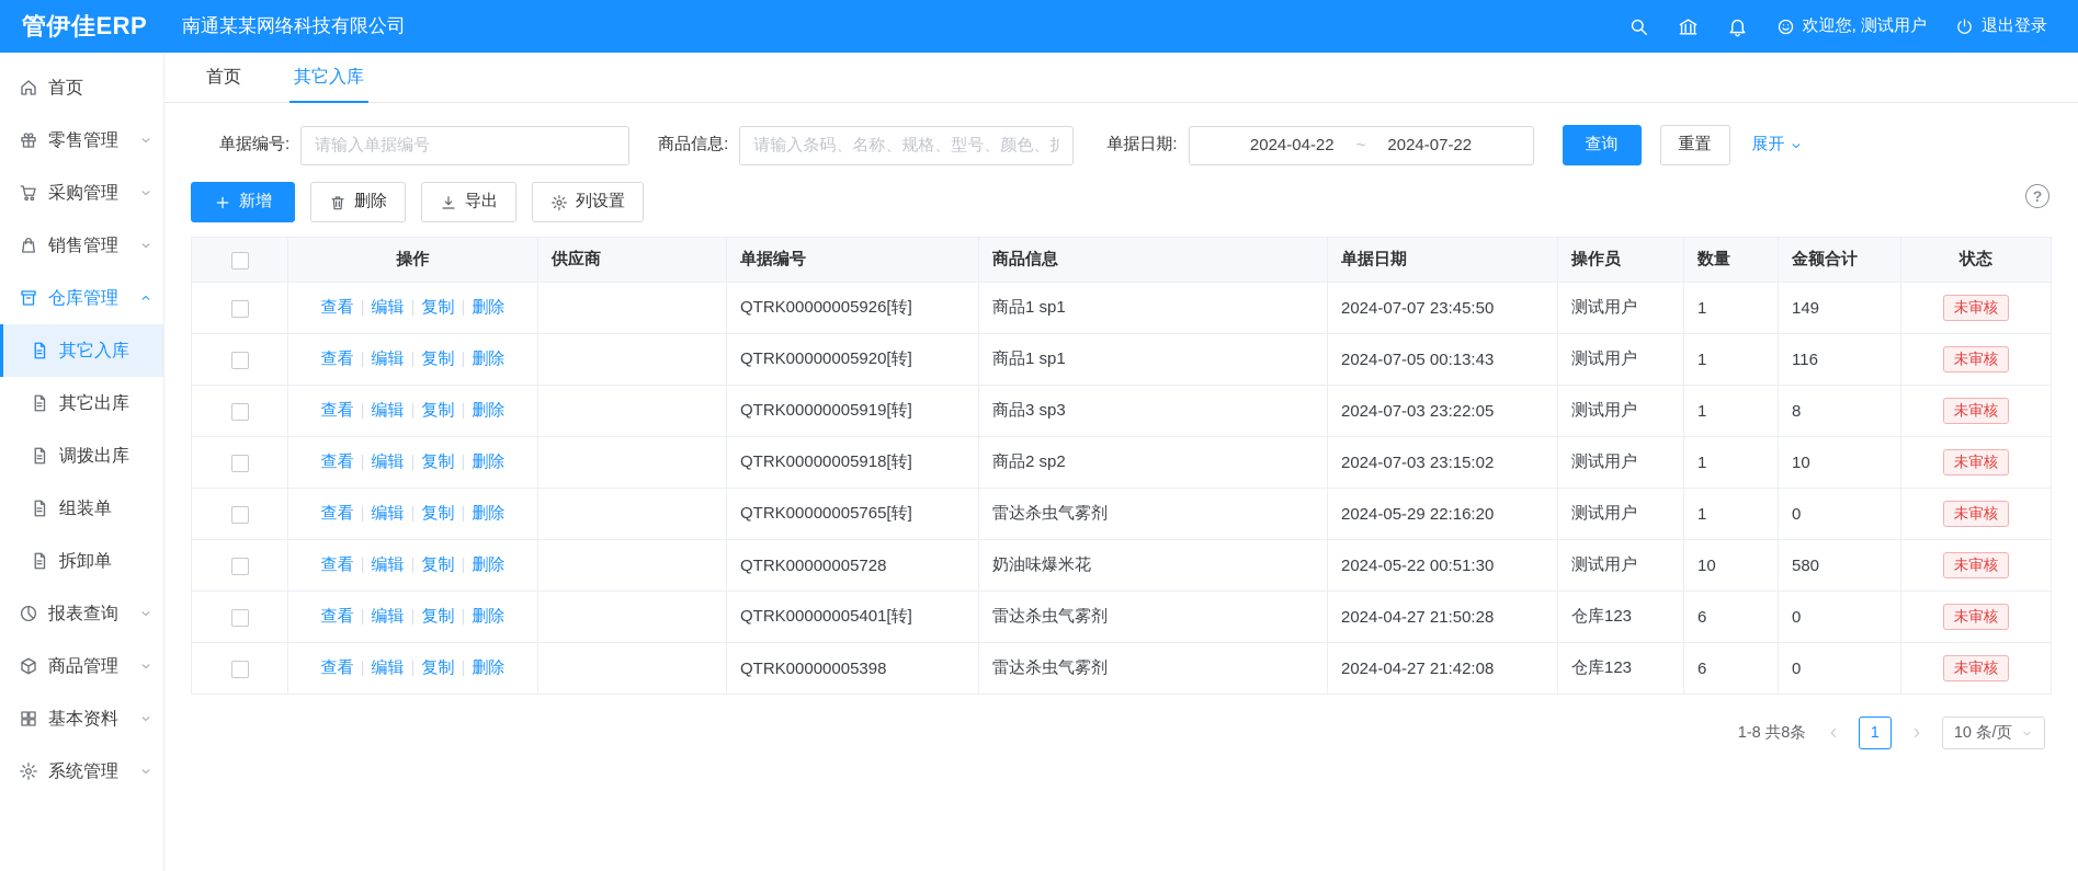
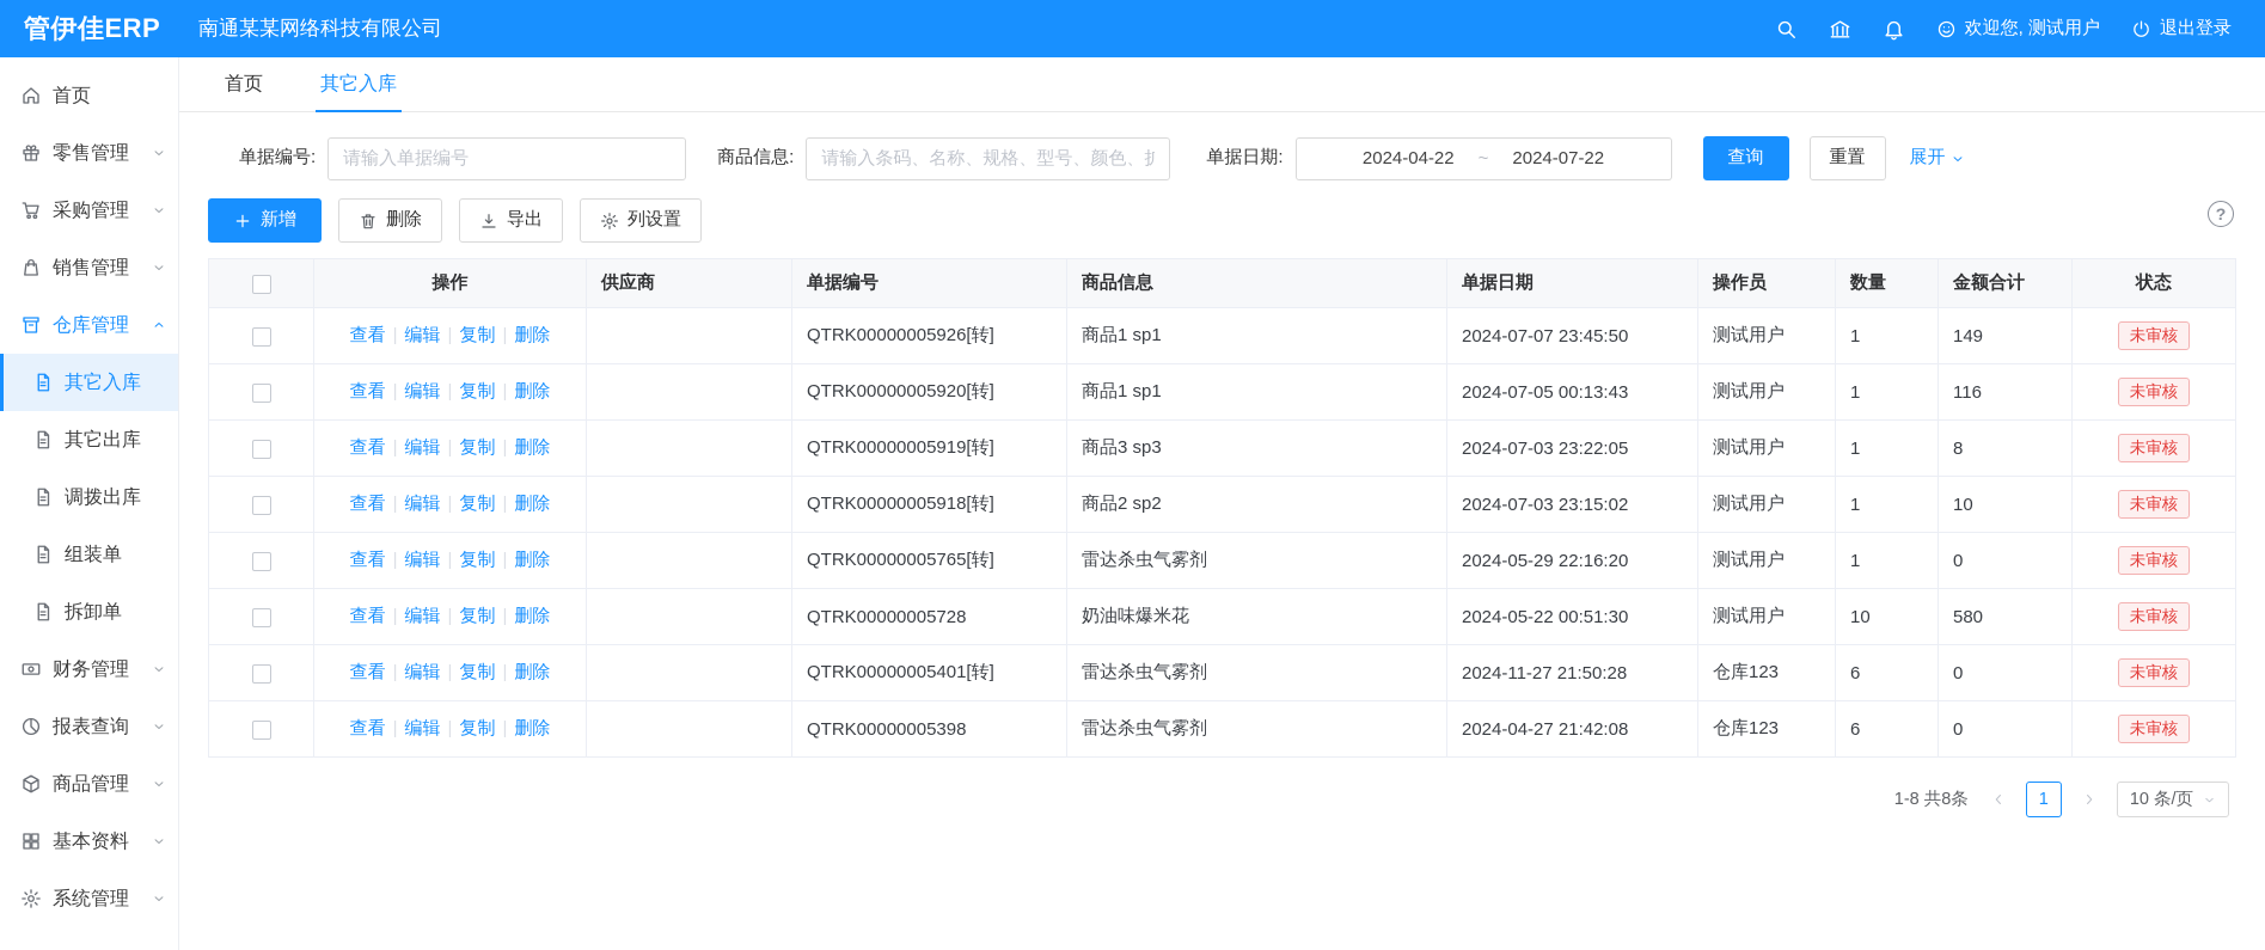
  管伊佳ERP
  南通某某网络科技有限公司
  欢迎您, 测试用户
  退出登录
  首页
  零售管理
  采购管理
  销售管理
  仓库管理
  其它入库
  其它出库
  调拨出库
  组装单
  拆卸单
+ 财务管理
  报表查询
  商品管理
  基本资料
  系统管理
  首页
  其它入库
  单据编号:
  请输入单据编号
  商品信息:
  请输入条码、名称、规格、型号、颜色、扩
  单据日期:
  2024-04-22
  ~
  2024-07-22
  查询
  重置
  展开
  新增
  删除
  导出
  列设置
  ?
  	操作	供应商	单据编号	商品信息	单据日期	操作员	数量	金额合计	状态
  	查看 | 编辑 | 复制 | 删除		QTRK00000005926[转]	商品1 sp1	2024-07-07 23:45:50	测试用户	1	149	未审核
  	查看 | 编辑 | 复制 | 删除		QTRK00000005920[转]	商品1 sp1	2024-07-05 00:13:43	测试用户	1	116	未审核
  	查看 | 编辑 | 复制 | 删除		QTRK00000005919[转]	商品3 sp3	2024-07-03 23:22:05	测试用户	1	8	未审核
  	查看 | 编辑 | 复制 | 删除		QTRK00000005918[转]	商品2 sp2	2024-07-03 23:15:02	测试用户	1	10	未审核
  	查看 | 编辑 | 复制 | 删除		QTRK00000005765[转]	雷达杀虫气雾剂	2024-05-29 22:16:20	测试用户	1	0	未审核
  	查看 | 编辑 | 复制 | 删除		QTRK00000005728	奶油味爆米花	2024-05-22 00:51:30	测试用户	10	580	未审核
- 	查看 | 编辑 | 复制 | 删除		QTRK00000005401[转]	雷达杀虫气雾剂	2024-04-27 21:50:28	仓库123	6	0	未审核
+ 	查看 | 编辑 | 复制 | 删除		QTRK00000005401[转]	雷达杀虫气雾剂	2024-11-27 21:50:28	仓库123	6	0	未审核
  	查看 | 编辑 | 复制 | 删除		QTRK00000005398	雷达杀虫气雾剂	2024-04-27 21:42:08	仓库123	6	0	未审核
  1-8 共8条
  1
  10 条/页
